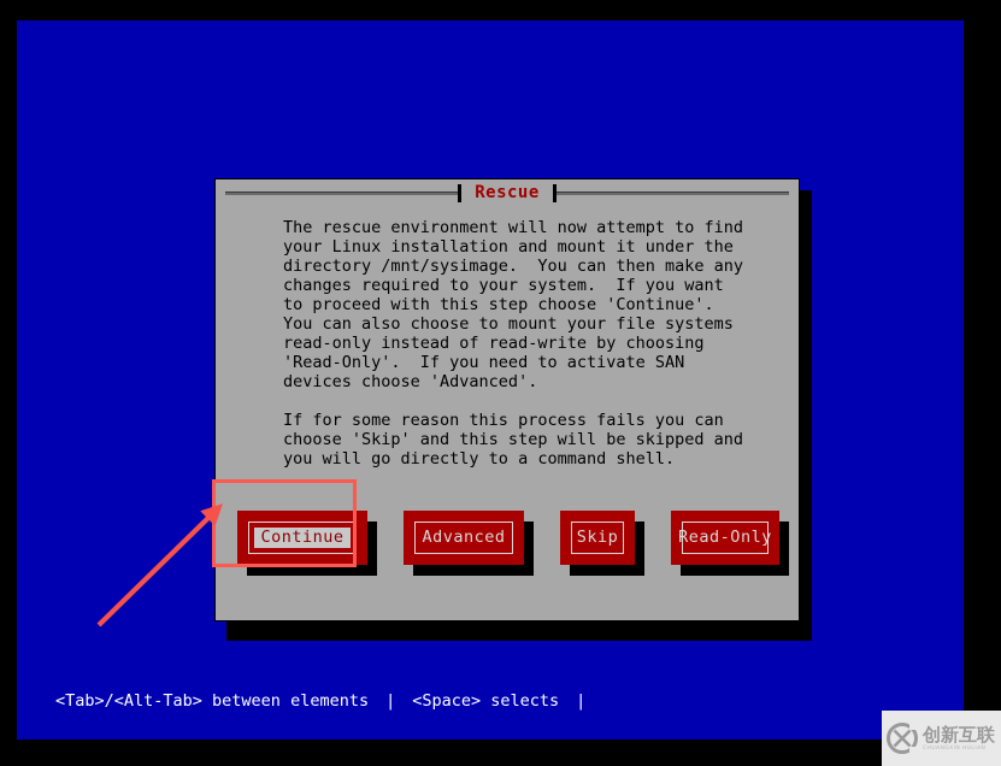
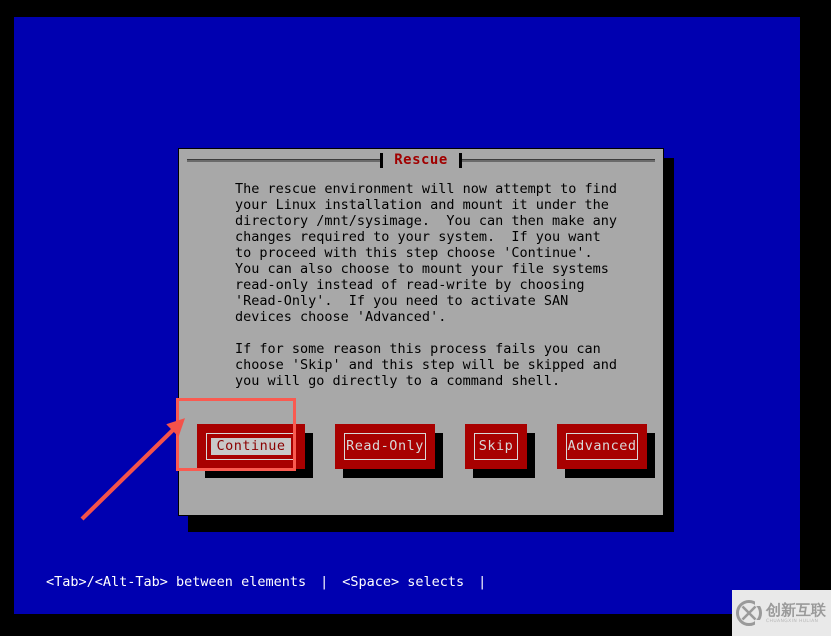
  Rescue
  The rescue environment will now attempt to find
  your Linux installation and mount it under the
  directory /mnt/sysimage. You can then make any
  changes required to your system. If you want
  to proceed with this step choose 'Continue'.
  You can also choose to mount your file systems
  read-only instead of read-write by choosing
  'Read-Only'. If you need to activate SAN
  devices choose 'Advanced'.
  If for some reason this process fails you can
  choose 'Skip' and this step will be skipped and
  you will go directly to a command shell.
  Continue
- Advanced
+ Read-Only
  Skip
- Read-Only
+ Advanced
  <Tab>/<Alt-Tab> between elements
  |
  <Space> selects
  |
  创新互联
